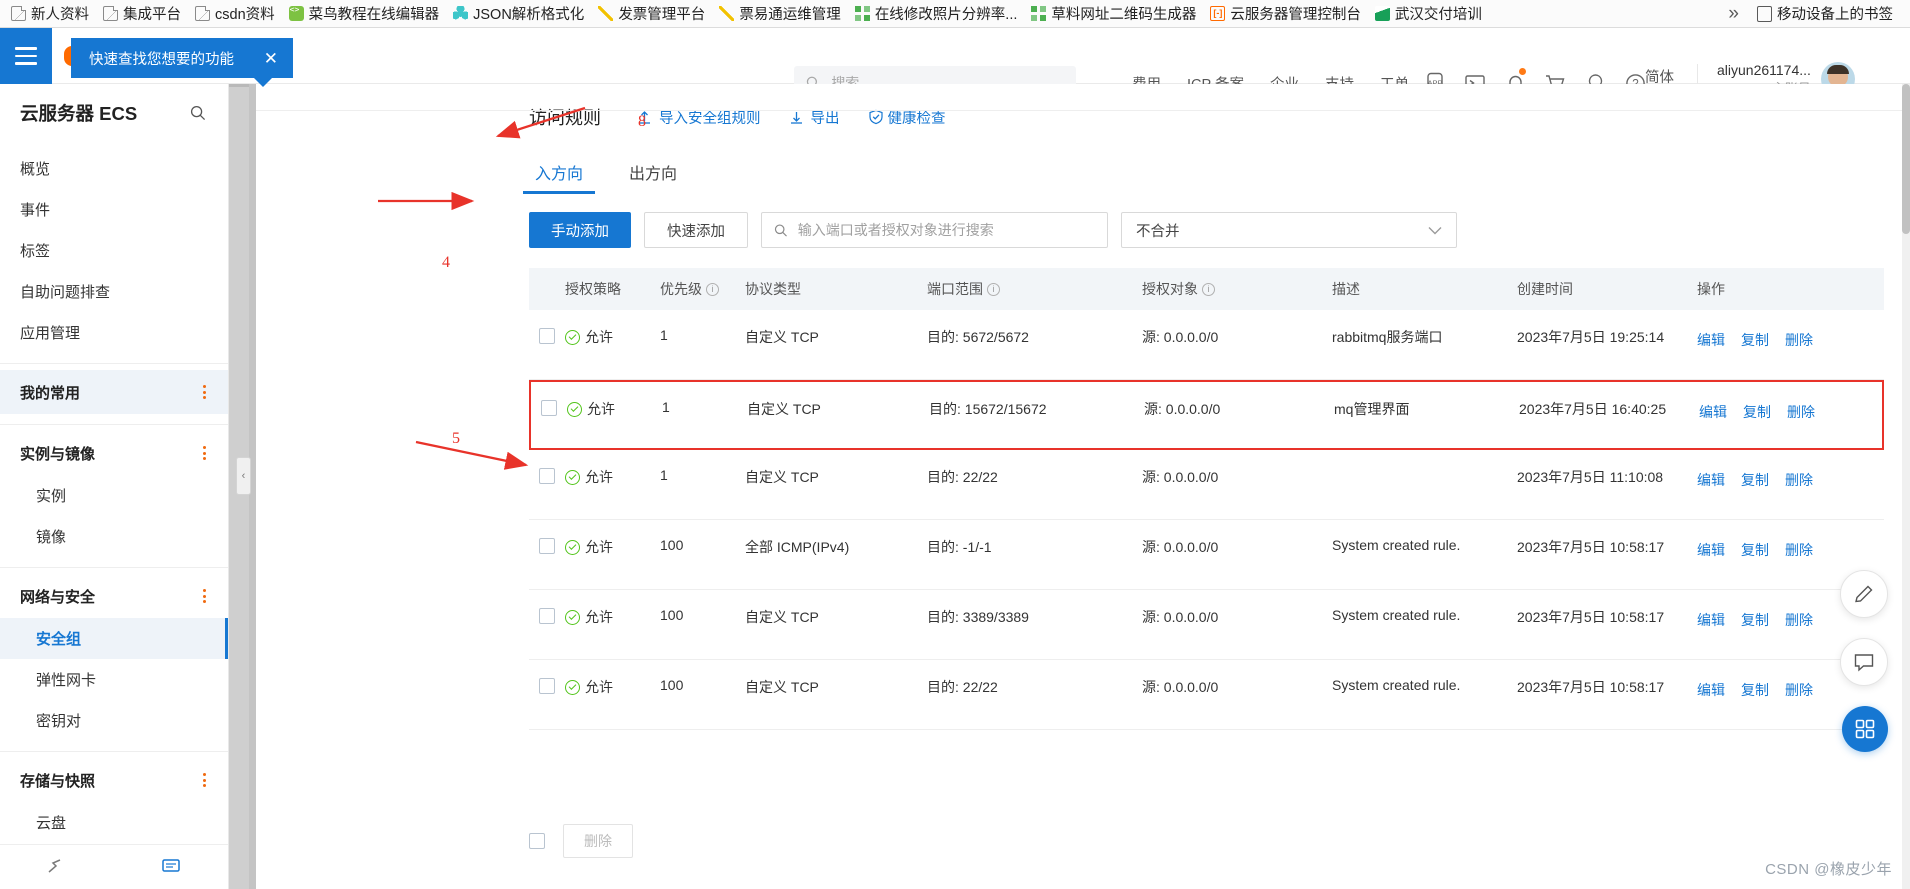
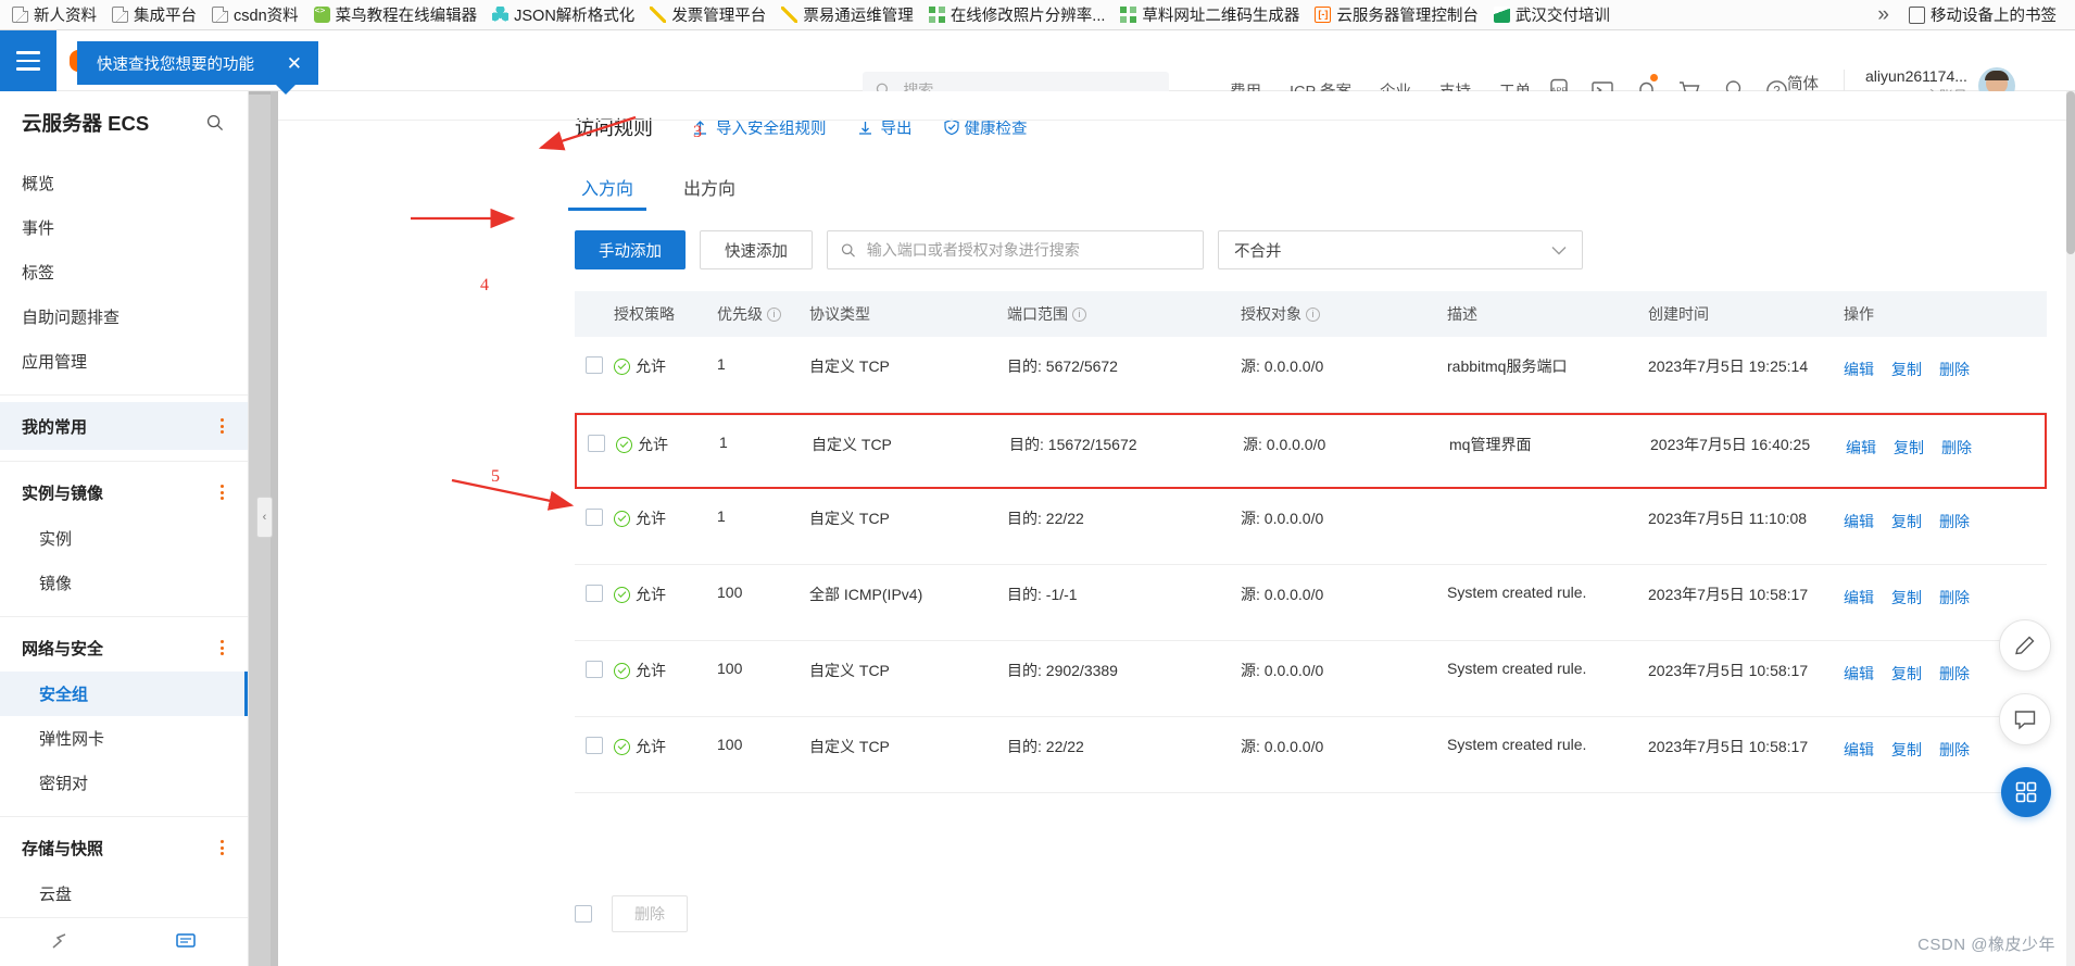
  新人资料
  集成平台
  csdn资料
  菜鸟教程在线编辑器
  JSON解析格式化
  发票管理平台
  票易通运维管理
  在线修改照片分辨率...
  草料网址二维码生成器
  云服务器管理控制台
  武汉交付培训
  »
  移动设备上的书签
  搜索...
  APP
  简体
  aliyun261174...
  快速查找您想要的功能
  ✕
  云服务器 ECS
  概览
  事件
  标签
  自助问题排查
  应用管理
  我的常用
  实例与镜像
  实例
  镜像
  网络与安全
  安全组
  弹性网卡
  密钥对
  存储与快照
  云盘
  ‹
  访规则
  导入安全组规则
  导出
  健康检查
  入方向
  出方向
  手动添加
  快速添加
  输入端口或者授权对象进行搜索
  不合并
  授权策略
  优先级
  i
  协议类型
  端口范围
  i
  授权对象
  i
  描述
  创建时间
  操作
  允许
  1
  自定义 TCP
  目的: 5672/5672
  源: 0.0.0.0/0
  rabbitmq服务端口
  2023年7月5日 19:25:14
  编辑
  复制
  删除
  允许
  1
  自定义 TCP
  目的: 15672/15672
  源: 0.0.0.0/0
  mq管理界面
  2023年7月5日 16:40:25
  编辑
  复制
  删除
  允许
  1
  自定义 TCP
  目的: 22/22
  源: 0.0.0.0/0
  2023年7月5日 11:10:08
  编辑
  复制
  删除
  允许
  100
  全部 ICMP(IPv4)
  目的: -1/-1
  源: 0.0.0.0/0
  System created rule.
  2023年7月5日 10:58:17
  编辑
  复制
  删除
  允许
  100
  自定义 TCP
- 目的: 3389/3389
+ 目的: 2902/3389
  源: 0.0.0.0/0
  System created rule.
  2023年7月5日 10:58:17
  编辑
  复制
  删除
  允许
  100
  自定义 TCP
  目的: 22/22
  源: 0.0.0.0/0
  System created rule.
  2023年7月5日 10:58:17
  编辑
  复制
  删除
  删除
- 8
+ 3
  4
  5
  CSDN @橡皮少年
